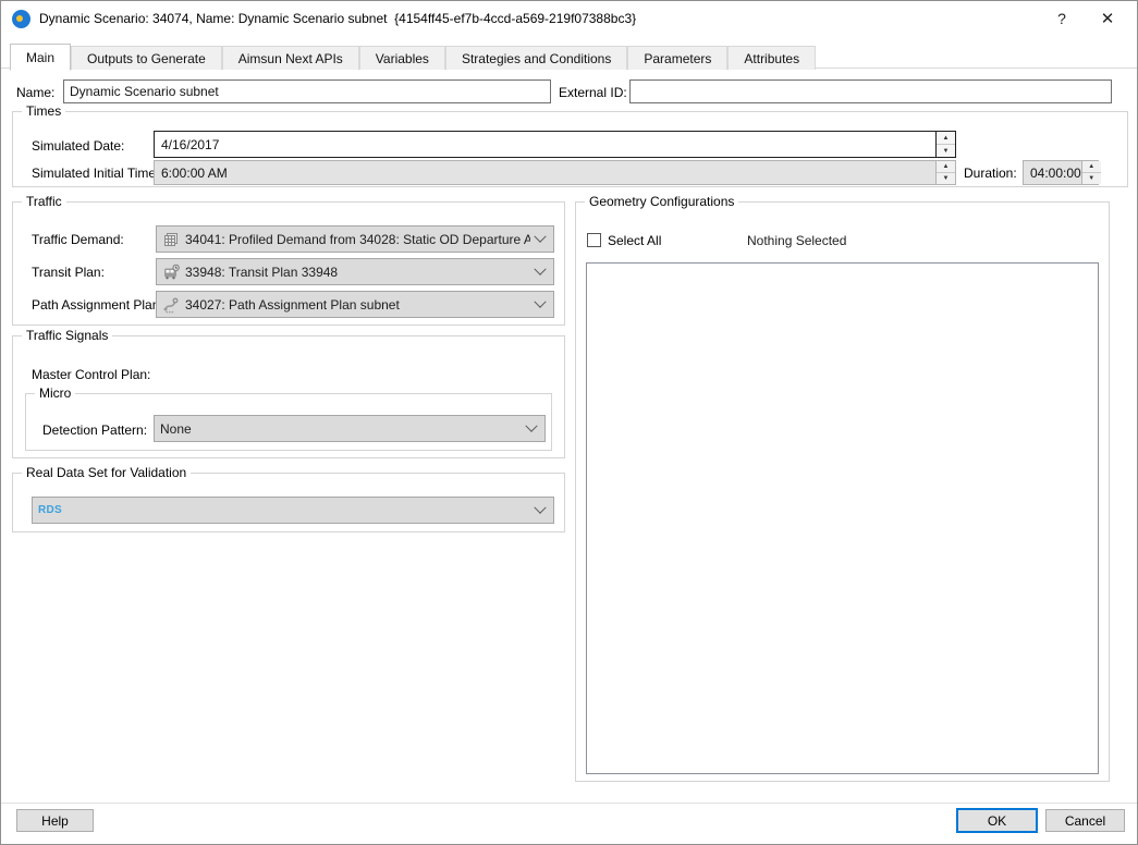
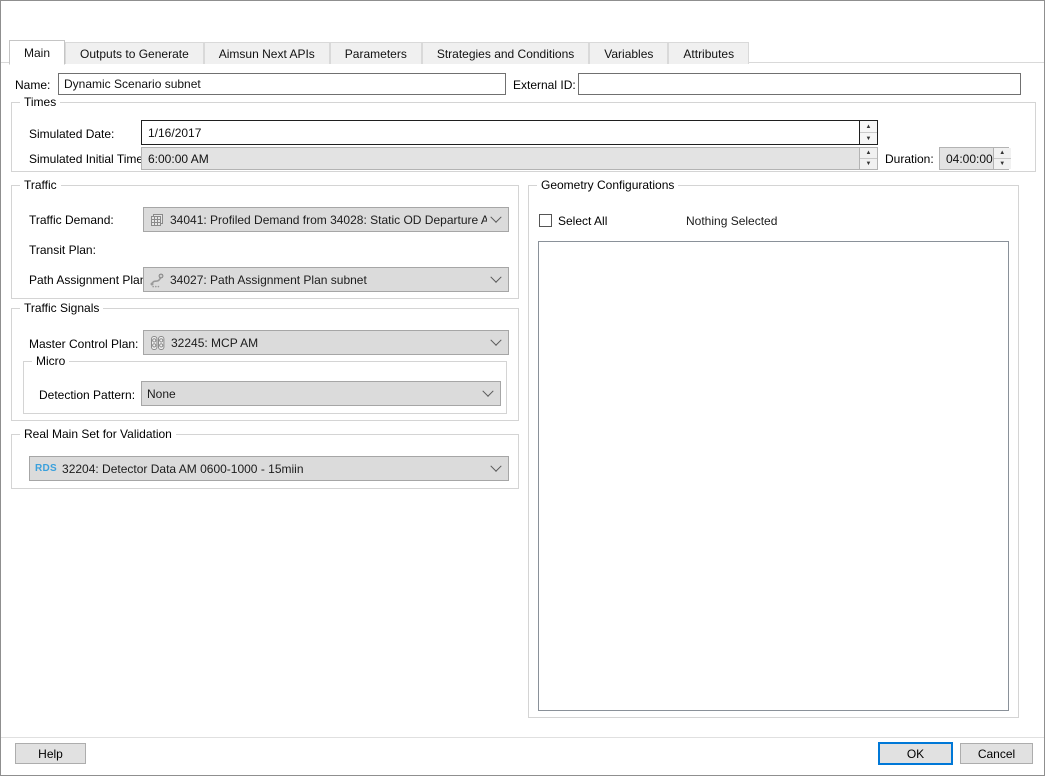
- Dynamic Scenario: 34074, Name: Dynamic Scenario subnet {4154ff45-ef7b-4ccd-a569-219f07388bc3}
- ?
- ✕
  Main
  Outputs to Generate
  Aimsun Next APIs
- Variables
+ Parameters
  Strategies and Conditions
- Parameters
+ Variables
  Attributes
  Name:
  Dynamic Scenario subnet
  External ID:
  Times
  Simulated Date:
- 4/16/2017
+ 1/16/2017
  Simulated Initial Time
  6:00:00 AM
  Duration:
  04:00:00
  Traffic
  Traffic Demand:
  34041: Profiled Demand from 34028: Static OD Departure A
  Transit Plan:
- 33948: Transit Plan 33948
  Path Assignment Pla
  34027: Path Assignment Plan subnet
  Traffic Signals
  Master Control Plan:
+ 32245: MCP AM
  Micro
  Detection Pattern:
  None
- Real Data Set for Validation
+ Real Main Set for Validation
  RDS
+ 32204: Detector Data AM 0600-1000 - 15miin
  Geometry Configurations
  Select All
  Nothing Selected
  Help
  OK
  Cancel
